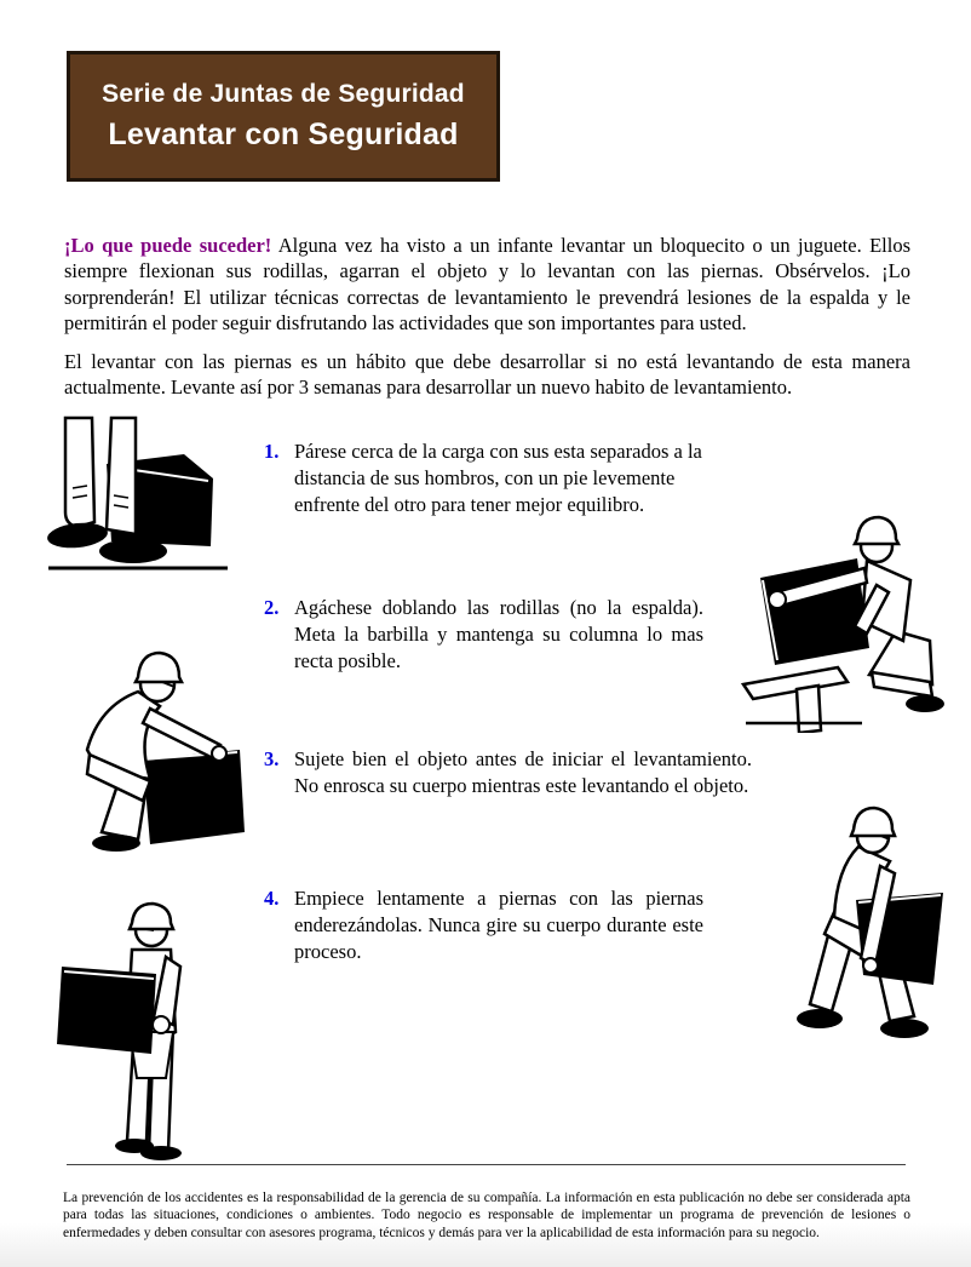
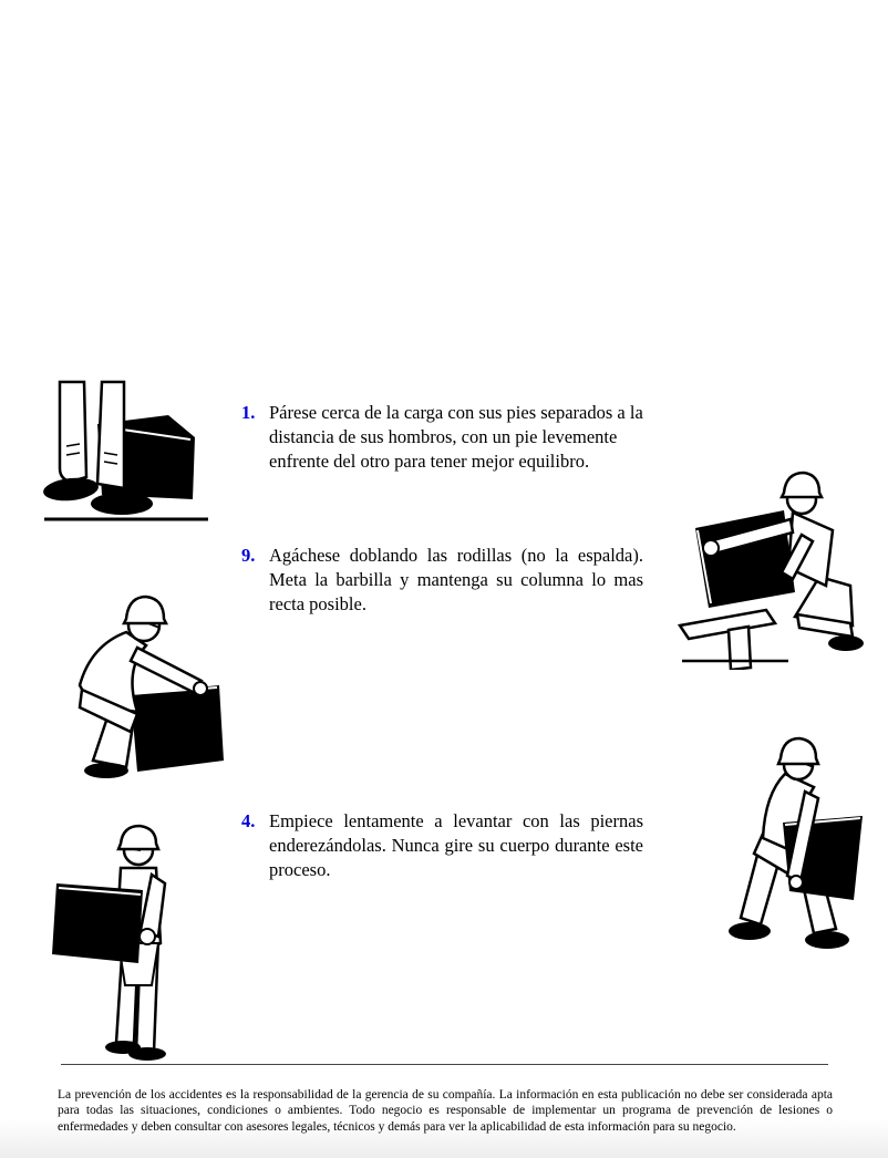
- Serie de Juntas de Seguridad
- Levantar con Seguridad
- ¡Lo que puede suceder! Alguna vez ha visto a un infante levantar un bloquecito o un juguete. Ellos siempre flexionan sus rodillas, agarran el objeto y lo levantan con las piernas. Obsérvelos. ¡Lo sorprenderán! El utilizar técnicas correctas de levantamiento le prevendrá lesiones de la espalda y le permitirán el poder seguir disfrutando las actividades que son importantes para usted.
- El levantar con las piernas es un hábito que debe desarrollar si no está levantando de esta manera actualmente. Levante así por 3 semanas para desarrollar un nuevo habito de levantamiento.
  1.
- Párese cerca de la carga con sus esta separados a la distancia de sus hombros, con un pie levemente enfrente del otro para tener mejor equilibro.
+ Párese cerca de la carga con sus pies separados a la distancia de sus hombros, con un pie levemente enfrente del otro para tener mejor equilibro.
- 2.
+ 9.
  Agáchese doblando las rodillas (no la espalda). Meta la barbilla y mantenga su columna lo mas recta posible.
- 3.
- Sujete bien el objeto antes de iniciar el levantamiento. No enrosca su cuerpo mientras este levantando el objeto.
  4.
- Empiece lentamente a piernas con las piernas enderezándolas. Nunca gire su cuerpo durante este proceso.
+ Empiece lentamente a levantar con las piernas enderezándolas. Nunca gire su cuerpo durante este proceso.
- La prevención de los accidentes es la responsabilidad de la gerencia de su compañía. La información en esta publicación no debe ser considerada apta para todas las situaciones, condiciones o ambientes. Todo negocio es responsable de implementar un programa de prevención de lesiones o enfermedades y deben consultar con asesores programa, técnicos y demás para ver la aplicabilidad de esta información para su negocio.
+ La prevención de los accidentes es la responsabilidad de la gerencia de su compañía. La información en esta publicación no debe ser considerada apta para todas las situaciones, condiciones o ambientes. Todo negocio es responsable de implementar un programa de prevención de lesiones o enfermedades y deben consultar con asesores legales, técnicos y demás para ver la aplicabilidad de esta información para su negocio.
